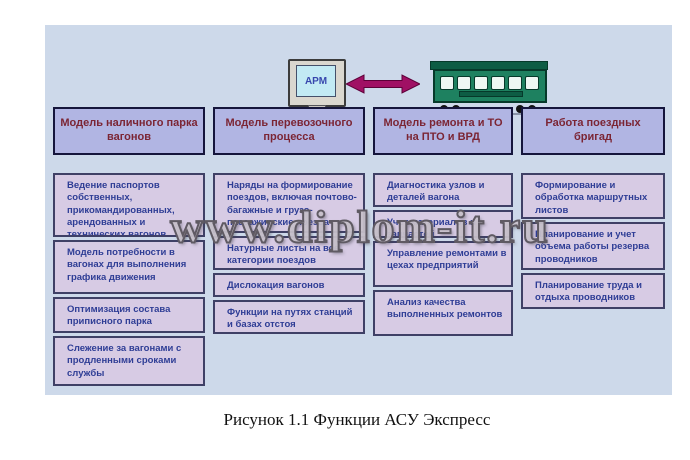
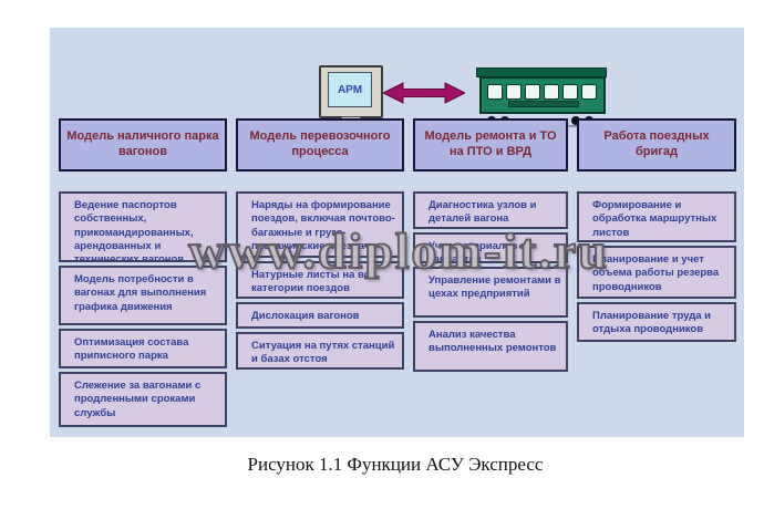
  АРМ
  Модель наличного парка вагонов
  Модель перевозочного процесса
  Модель ремонта и ТО на ПТО и ВРД
  Работа поездных бригад
  Ведение паспортов собственных, прикомандированных, арендованных и технических вагонов
  Модель потребности в вагонах для выполнения графика движения
  Оптимизация состава приписного парка
  Слежение за вагонами с продленными сроками службы
  Наряды на формирование поездов, включая почтово-багажные и грузо-пассажирские поезда
  Натурные листы на все категории поездов
  Дислокация вагонов
- Функции на путях станций и базах отстоя
+ Ситуация на путях станций и базах отстоя
  Диагностика узлов и деталей вагона
  Учет материалов и запчастей
  Управление ремонтами в цехах предприятий
  Анализ качества выполненных ремонтов
  Формирование и обработка маршрутных листов
  Планирование и учет объема работы резерва проводников
  Планирование труда и отдыха проводников
  www.diplom-it.ru
  Рисунок 1.1 Функции АСУ Экспресс
